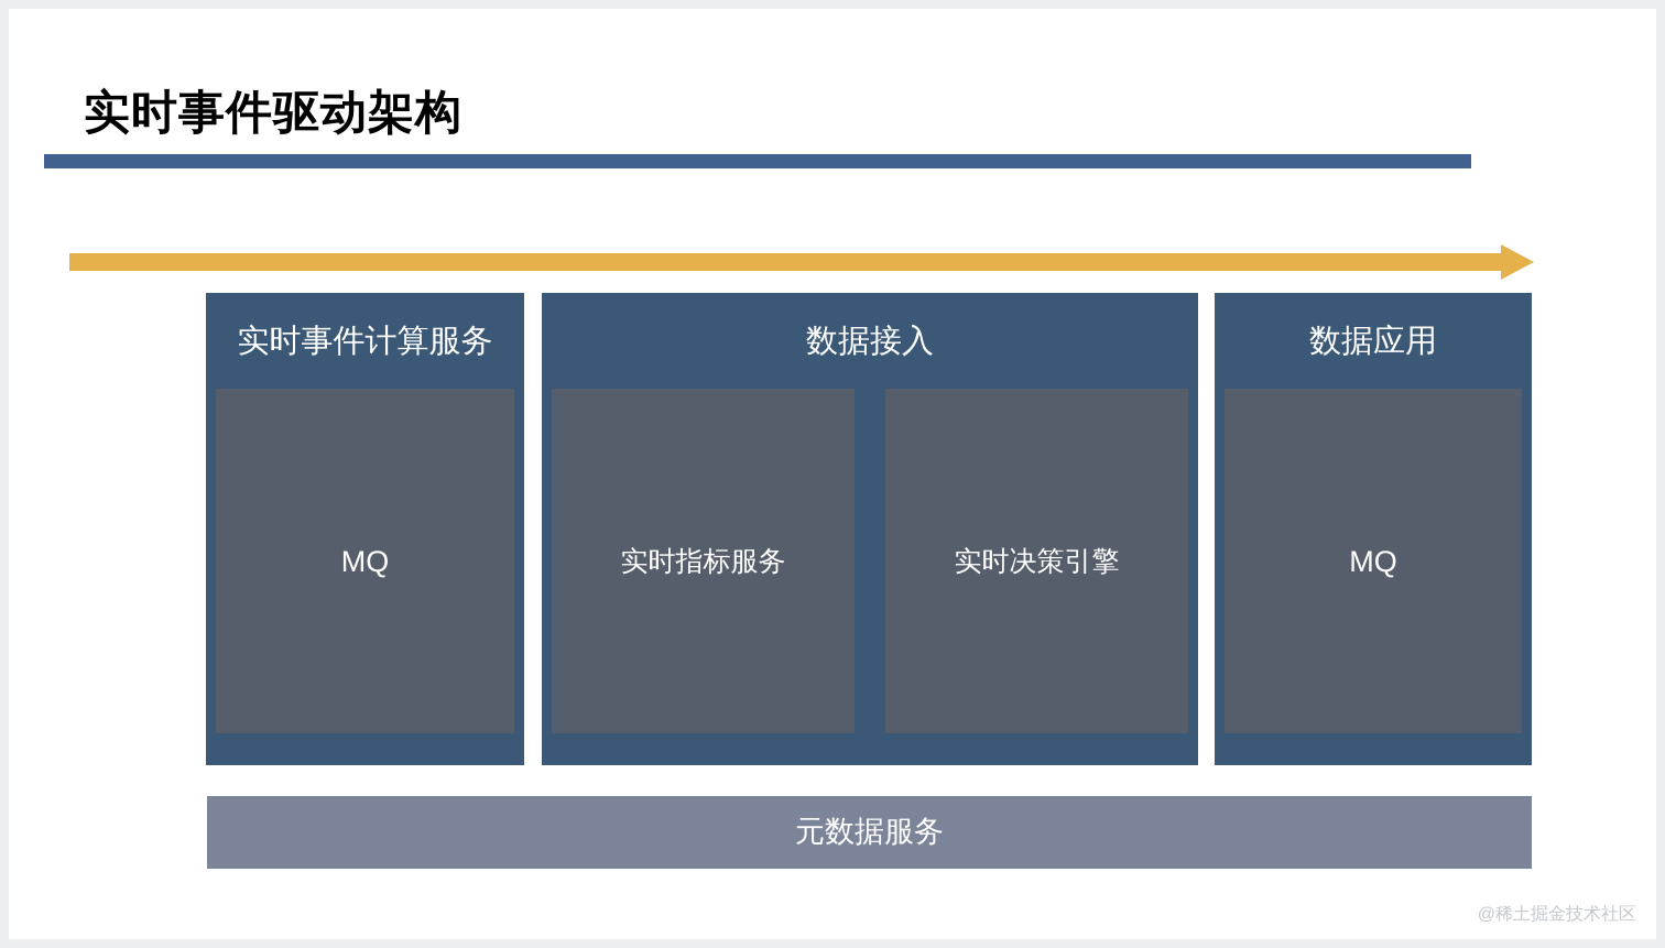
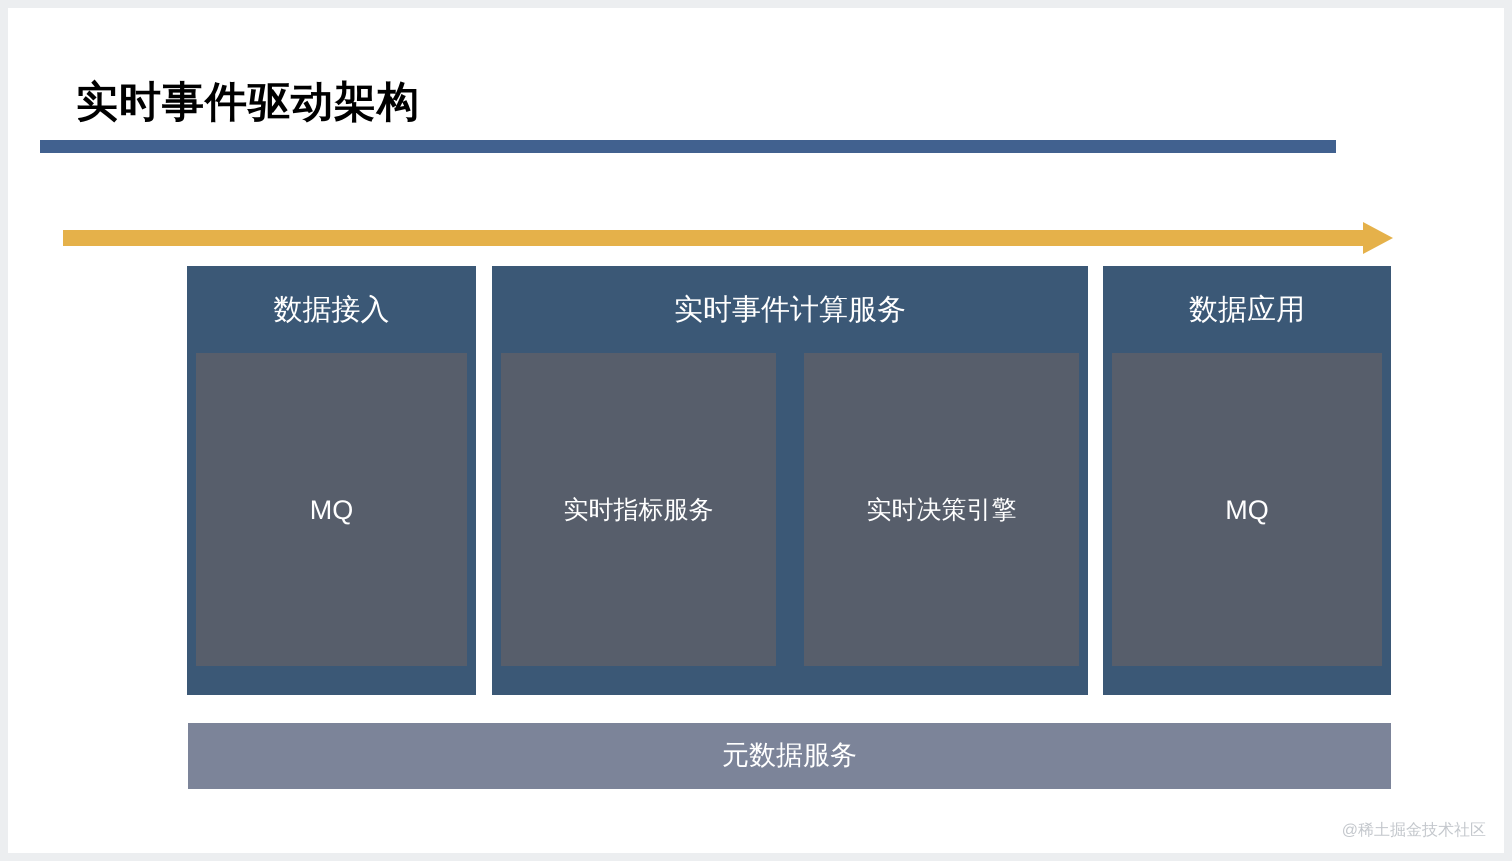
  实时事件驱动架构
- 实时事件计算服务
+ 数据接入
  MQ
- 数据接入
+ 实时事件计算服务
  实时指标服务
  实时决策引擎
  数据应用
  MQ
  元数据服务
  @稀土掘金技术社区
